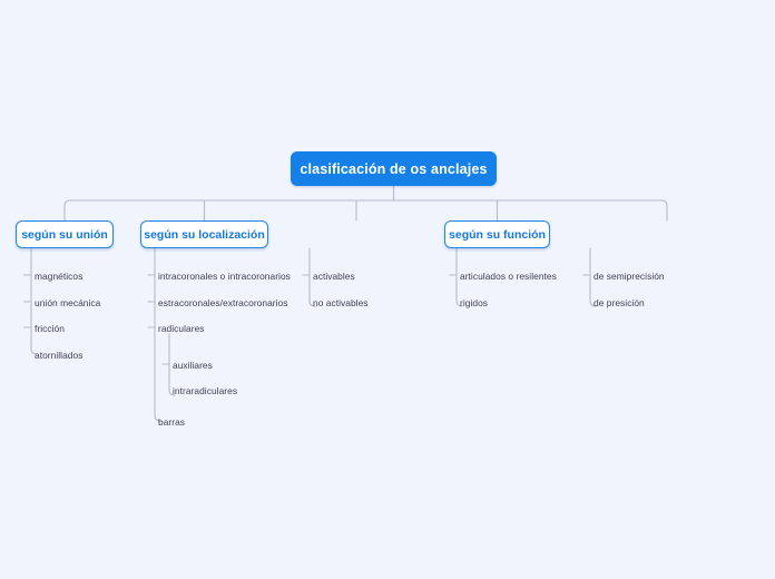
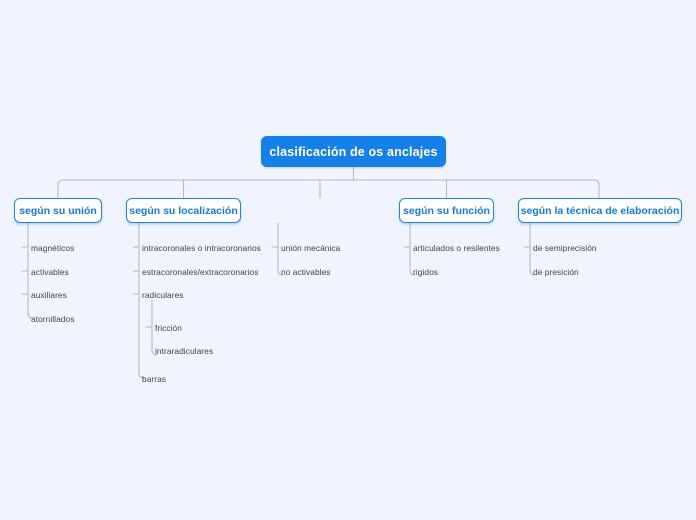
  clasificación de os anclajes
  según su unión
  según su localización
  según su función
+ según la técnica de elaboración
  magnéticos
- unión mecánica
+ activables
- fricción
+ auxiliares
  atornillados
  intracoronales o intracoronarios
  estracoronales/extracoronarios
  radiculares
- auxiliares
+ fricción
  intraradiculares
  barras
- activables
+ unión mecánica
  no activables
  articulados o resilentes
  rigidos
  de semiprecisión
  de presición
